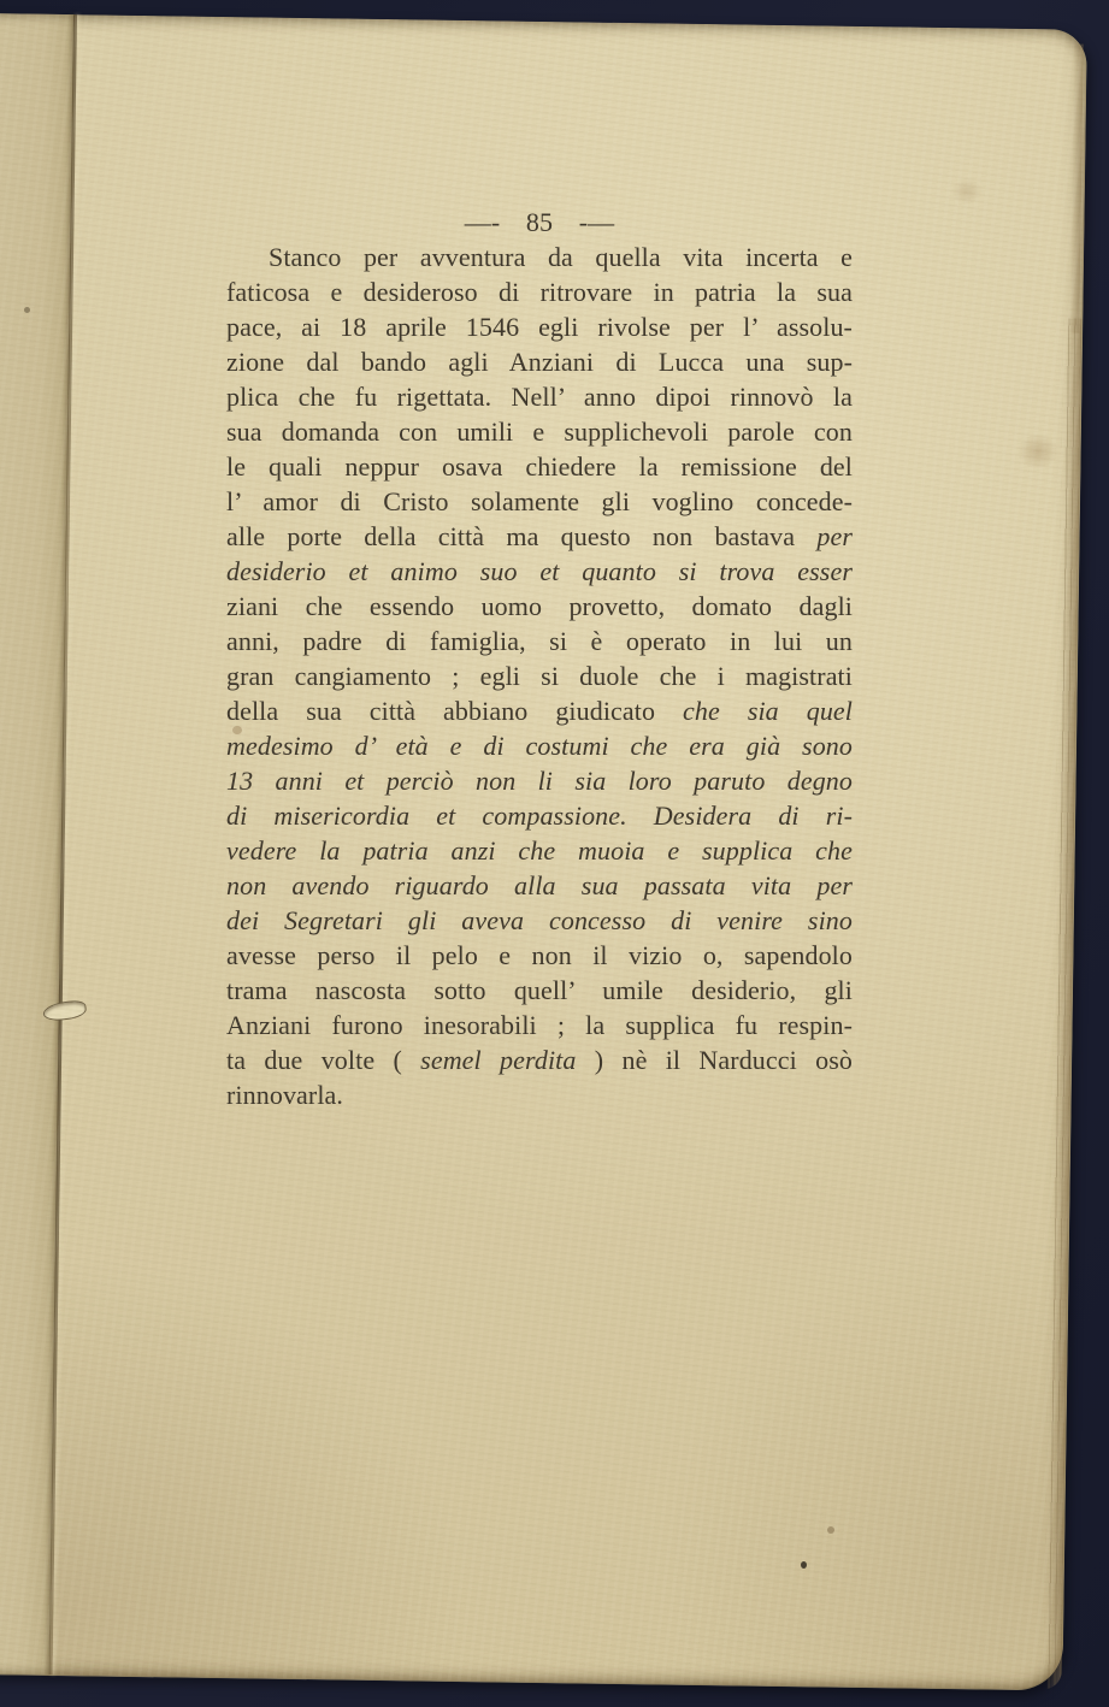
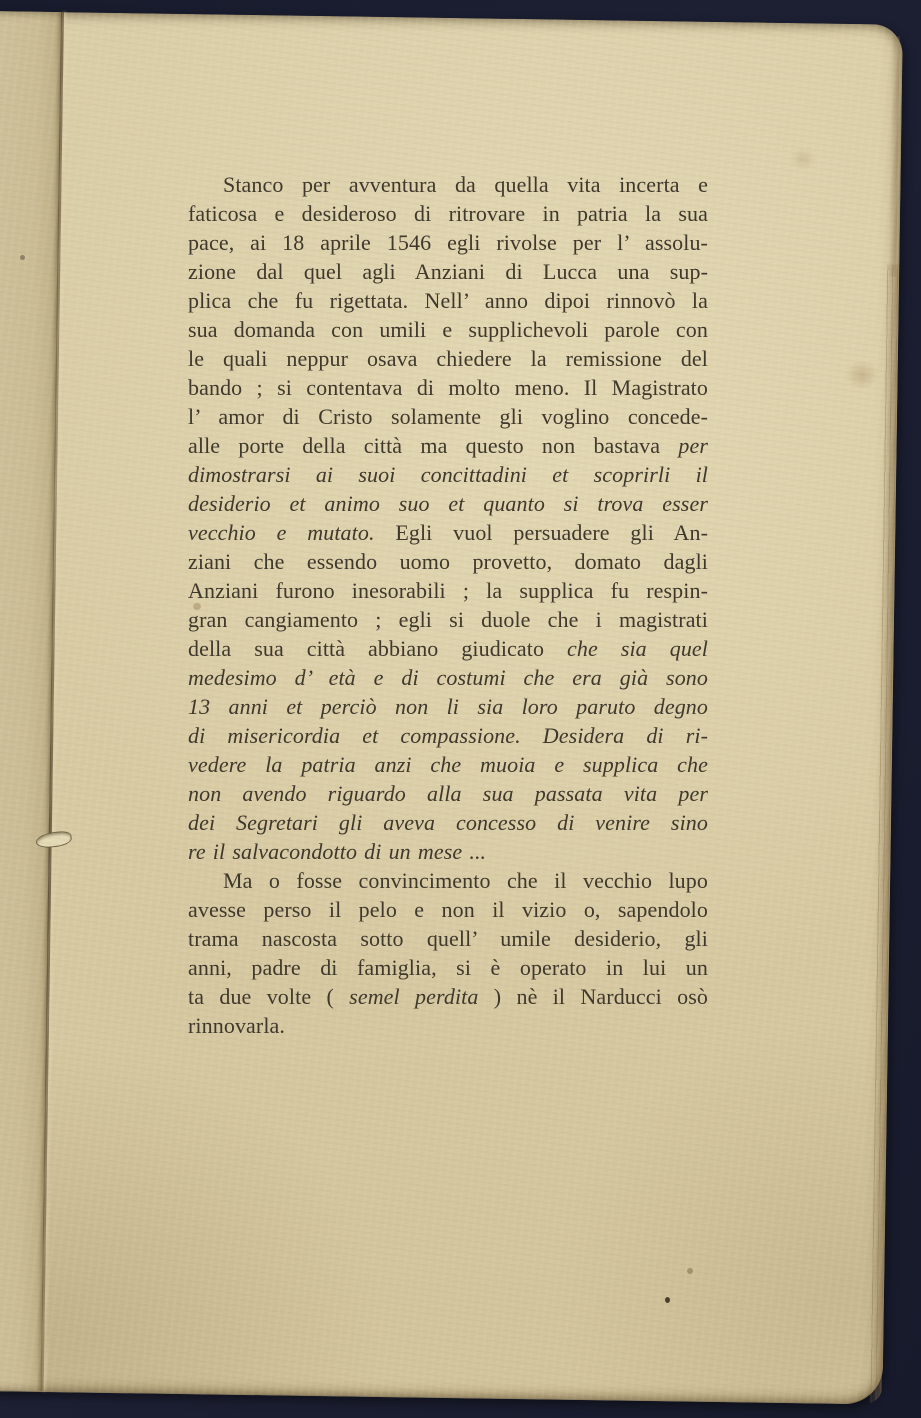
- —- 85 -—
  Stanco per avventura da quella vita incerta e
  faticosa e desideroso di ritrovare in patria la sua
  pace, ai 18 aprile 1546 egli rivolse per l’ assolu-
- zione dal bando agli Anziani di Lucca una sup-
+ zione dal quel agli Anziani di Lucca una sup-
  plica che fu rigettata. Nell’ anno dipoi rinnovò la
  sua domanda con umili e supplichevoli parole con
  le quali neppur osava chiedere la remissione del
+ bando ; si contentava di molto meno. Il Magistrato
  l’ amor di Cristo solamente gli voglino concede-
  alle porte della città ma questo non bastava per
+ dimostrarsi ai suoi concittadini et scoprirli il
  desiderio et animo suo et quanto si trova esser
+ vecchio e mutato. Egli vuol persuadere gli An-
  ziani che essendo uomo provetto, domato dagli
- anni, padre di famiglia, si è operato in lui un
+ Anziani furono inesorabili ; la supplica fu respin-
  gran cangiamento ; egli si duole che i magistrati
  della sua città abbiano giudicato che sia quel
  medesimo d’ età e di costumi che era già sono
  13 anni et perciò non li sia loro paruto degno
  di misericordia et compassione. Desidera di ri-
  vedere la patria anzi che muoia e supplica che
  non avendo riguardo alla sua passata vita per
  dei Segretari gli aveva concesso di venire sino
+ re il salvacondotto di un mese ...
+ Ma o fosse convincimento che il vecchio lupo
  avesse perso il pelo e non il vizio o, sapendolo
  trama nascosta sotto quell’ umile desiderio, gli
- Anziani furono inesorabili ; la supplica fu respin-
+ anni, padre di famiglia, si è operato in lui un
  ta due volte ( semel perdita ) nè il Narducci osò
  rinnovarla.
